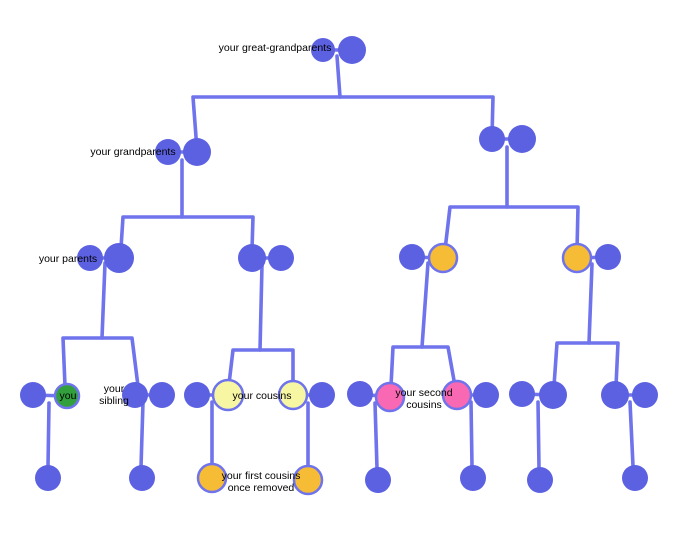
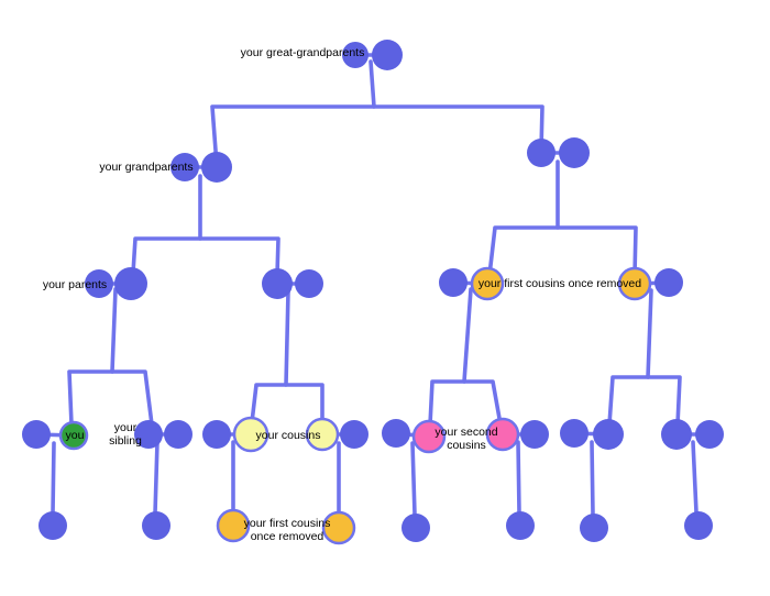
  your great-grandparents
  your grandparents
  your parents
+ your first cousins once removed
  you
  your
  sibling
  your cousins
  your second
  cousins
  your first cousins
  once removed
